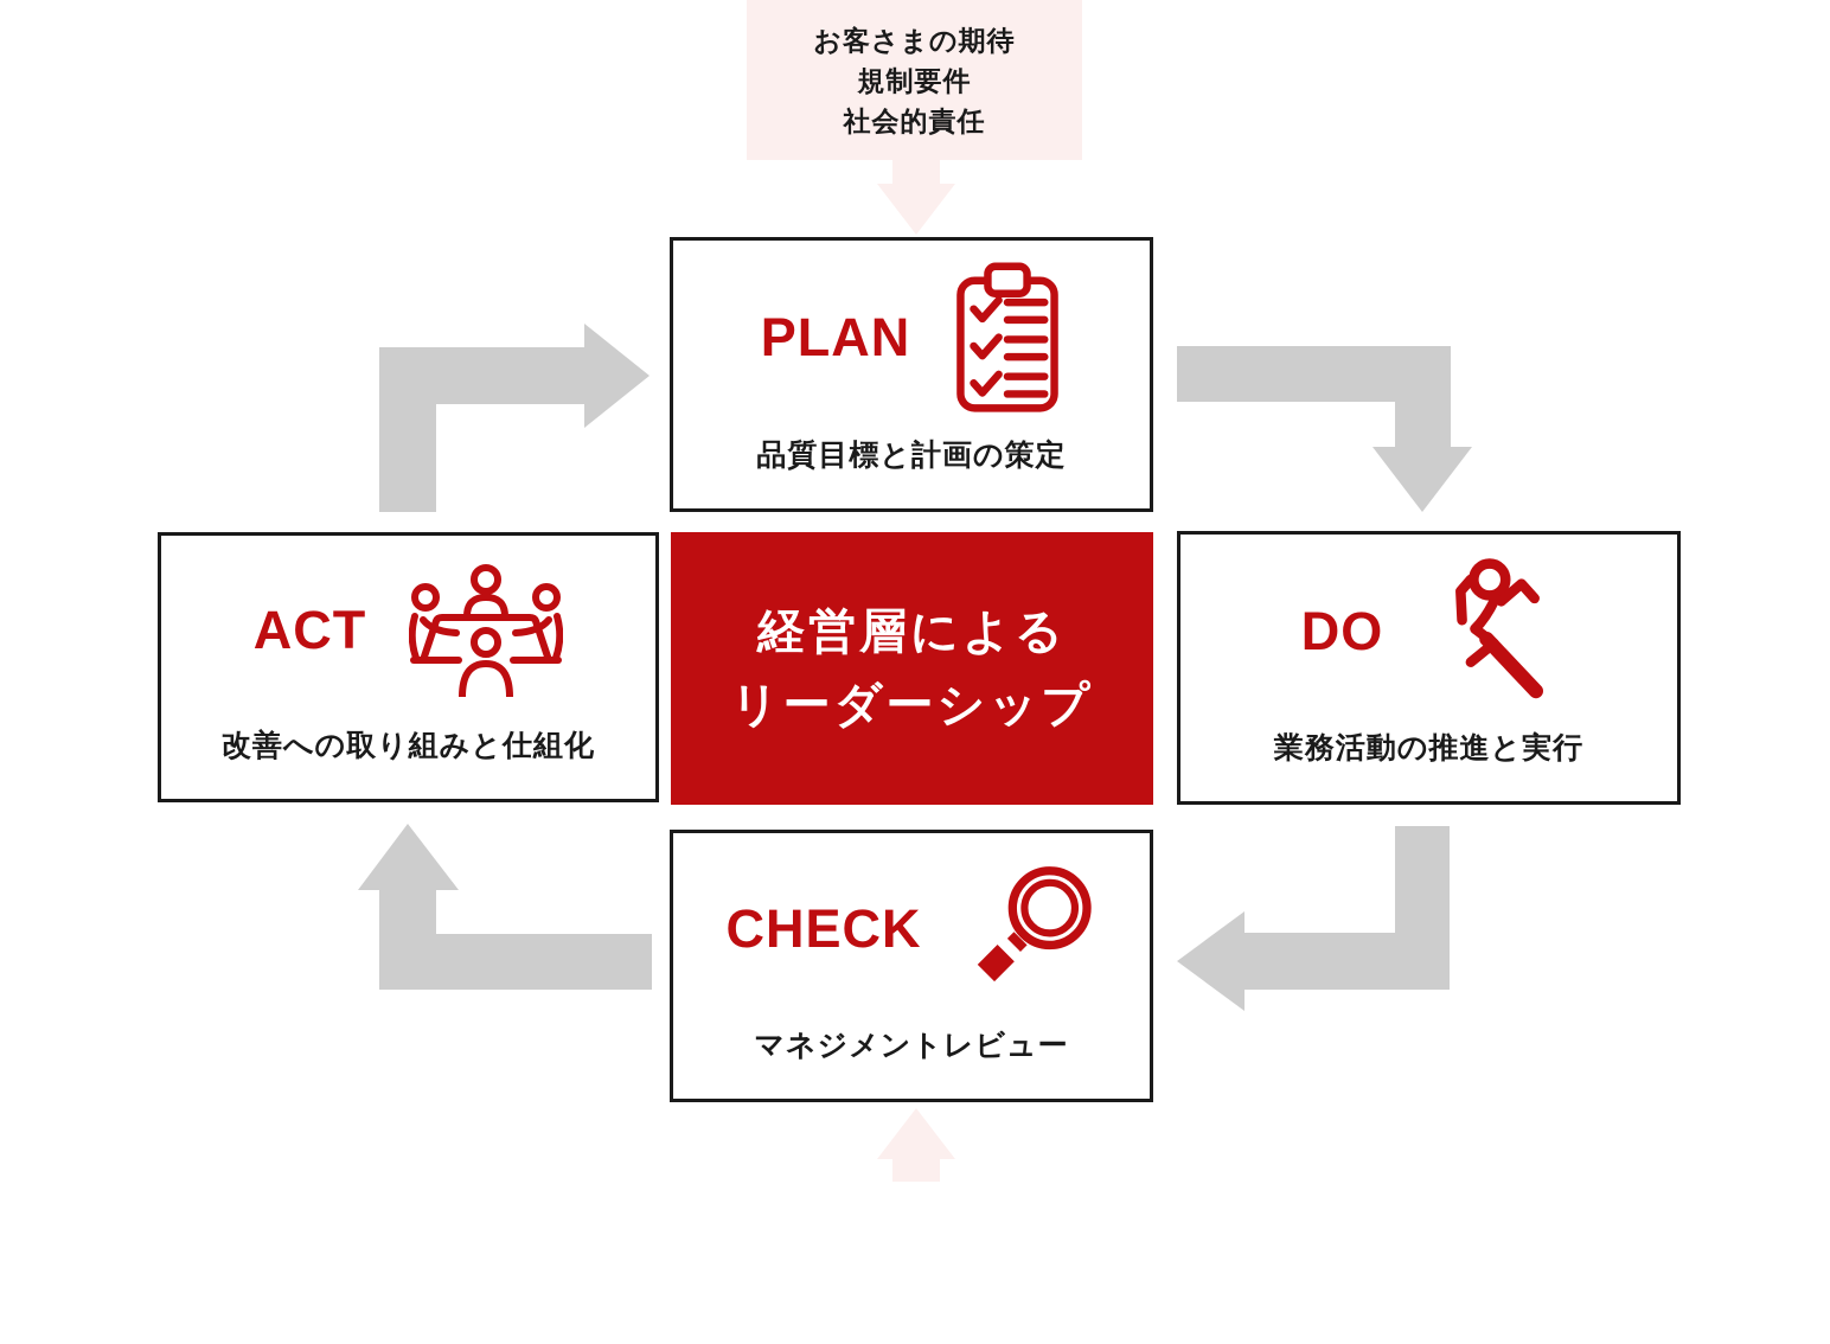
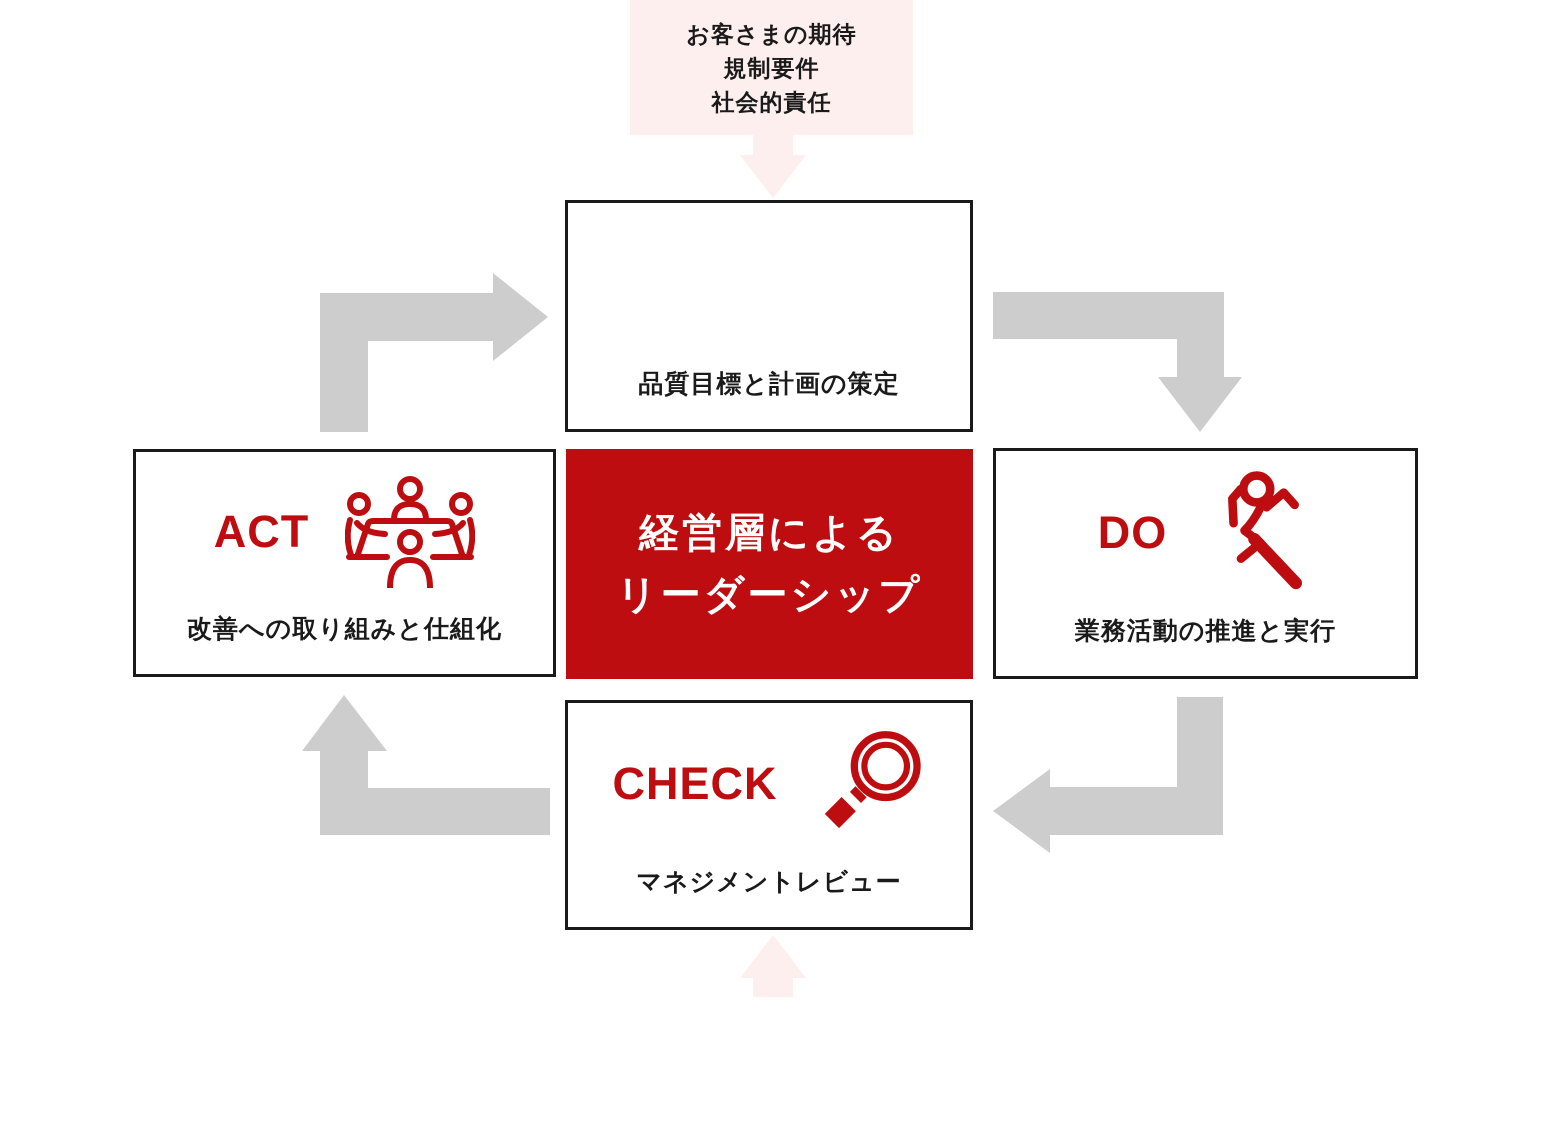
  お客さまの期待
  規制要件
  社会的責任
- PLAN
  品質目標と計画の策定
  経営層による
  リーダーシップ
  DO
  業務活動の推進と実行
  ACT
  改善への取り組みと仕組化
  CHECK
  マネジメントレビュー
